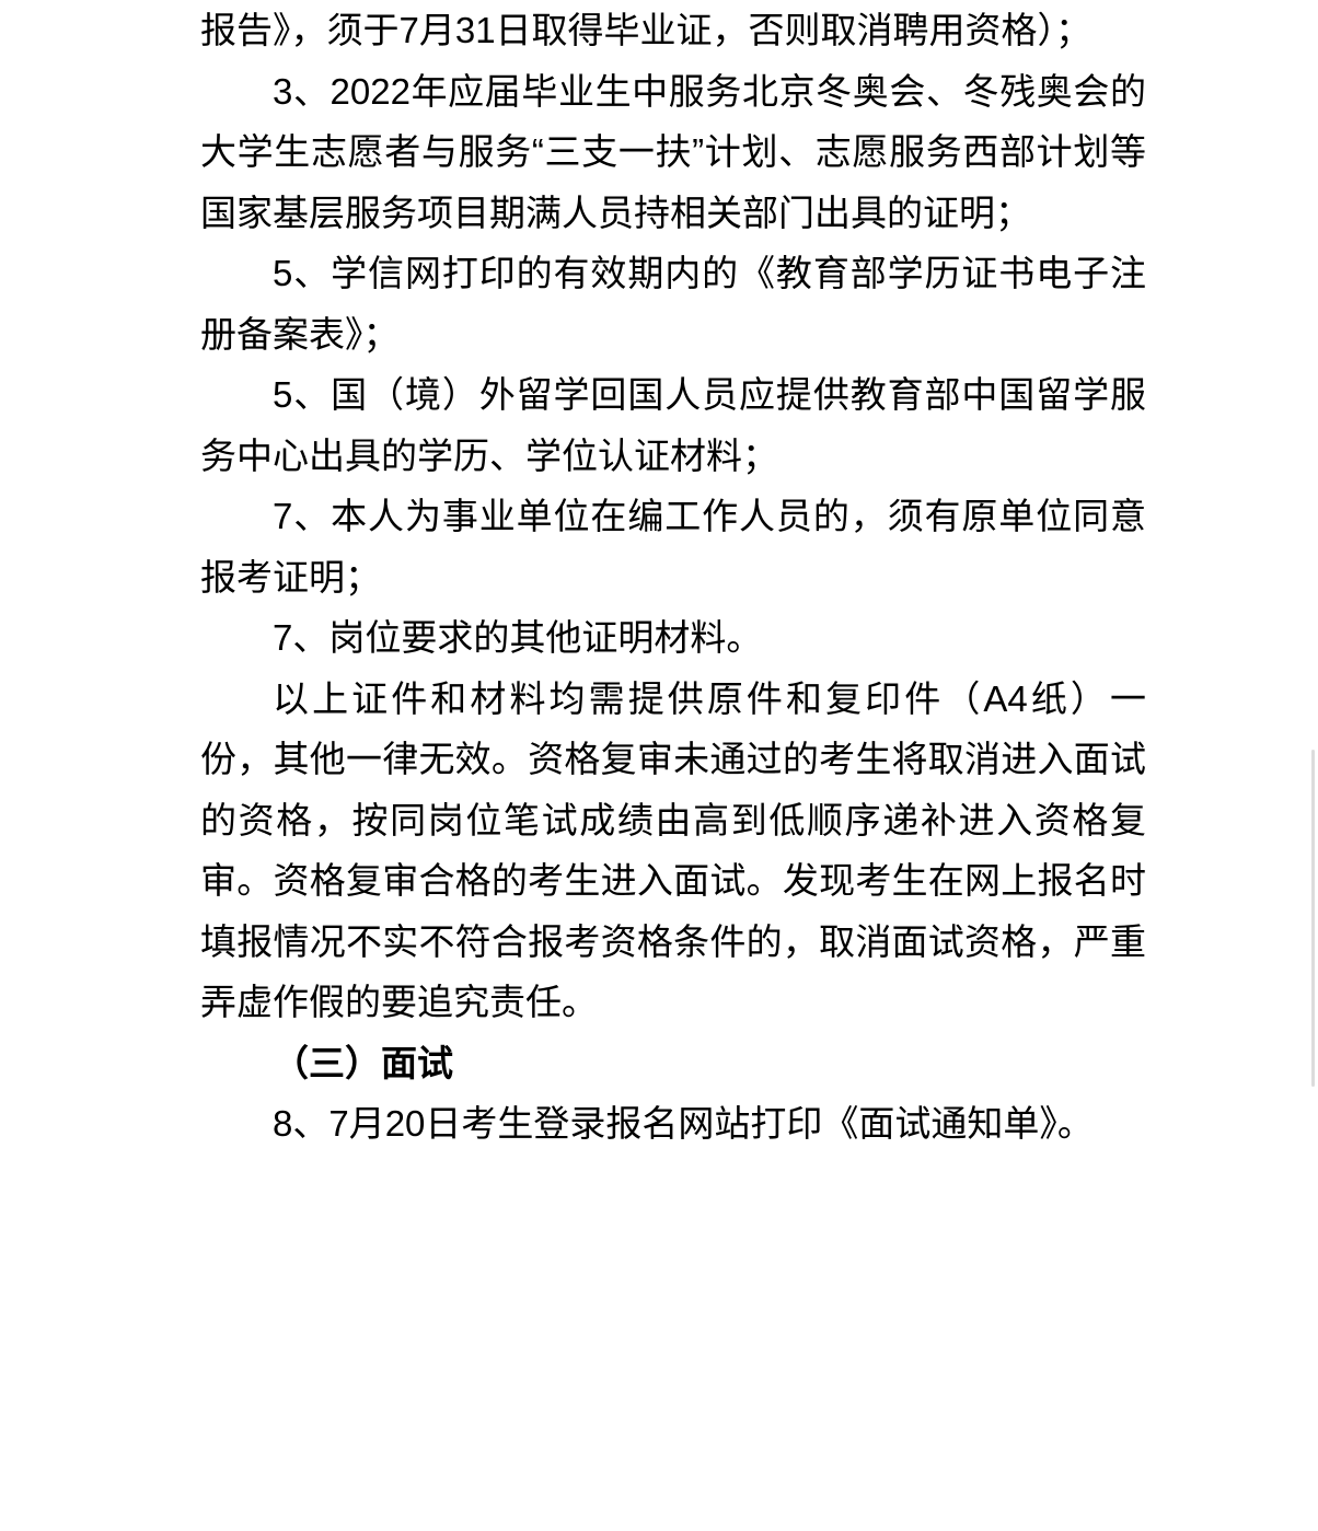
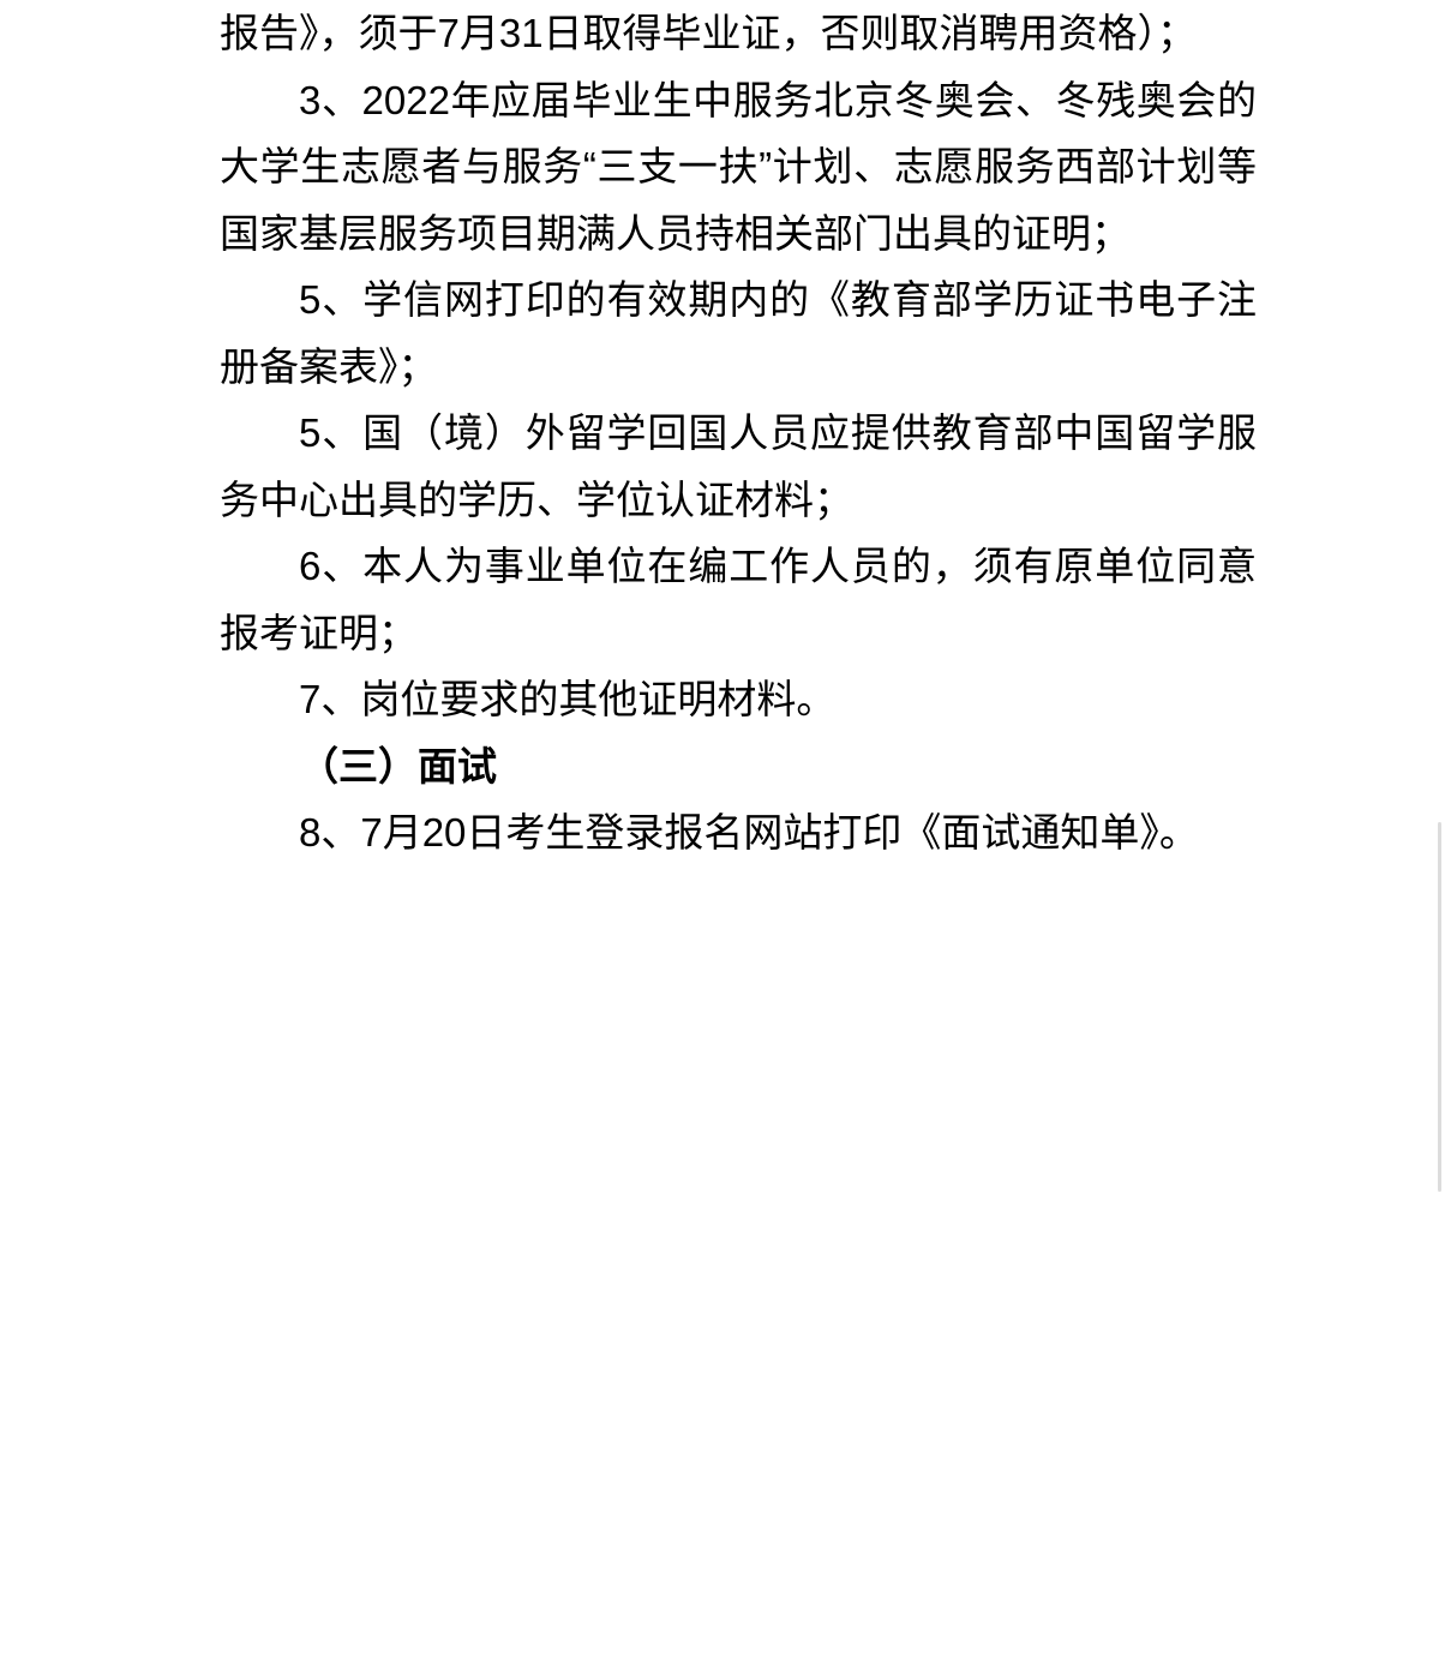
  报告》，须于7月31日取得毕业证，否则取消聘用资格）；
  3、2022年应届毕业生中服务北京冬奥会、冬残奥会的大学生志愿者与服务“三支一扶”计划、志愿服务西部计划等国家基层服务项目期满人员持相关部门出具的证明；
  5、学信网打印的有效期内的《教育部学历证书电子注册备案表》；
  5、国（境）外留学回国人员应提供教育部中国留学服务中心出具的学历、学位认证材料；
- 7、本人为事业单位在编工作人员的，须有原单位同意报考证明；
+ 6、本人为事业单位在编工作人员的，须有原单位同意报考证明；
  7、岗位要求的其他证明材料。
- 以上证件和材料均需提供原件和复印件（A4纸）一份，其他一律无效。资格复审未通过的考生将取消进入面试的资格，按同岗位笔试成绩由高到低顺序递补进入资格复审。资格复审合格的考生进入面试。发现考生在网上报名时填报情况不实不符合报考资格条件的，取消面试资格，严重弄虚作假的要追究责任。
  （三）面试
  8、7月20日考生登录报名网站打印《面试通知单》。
